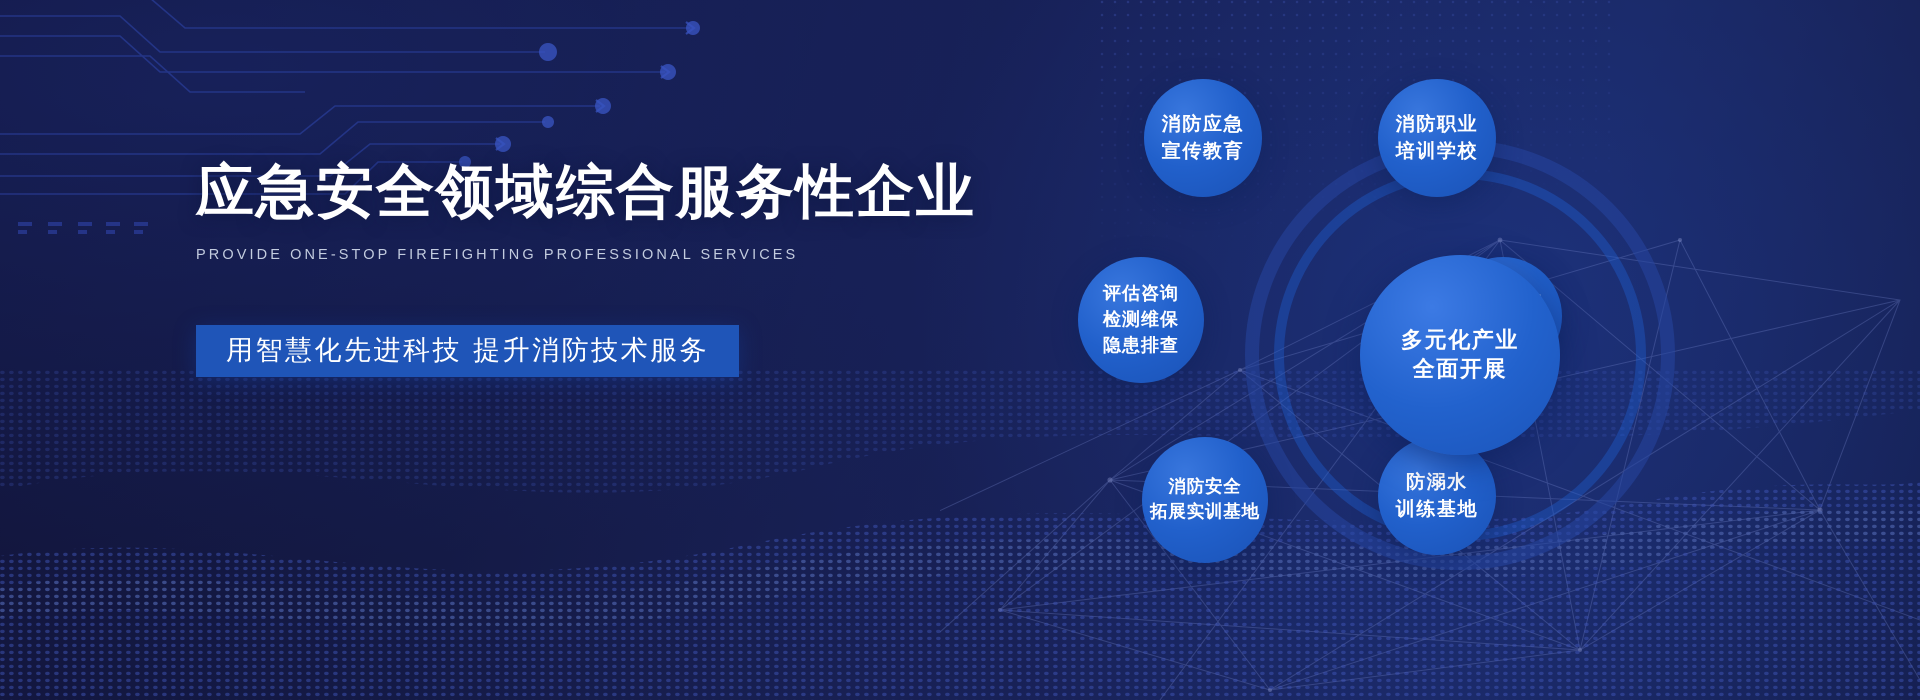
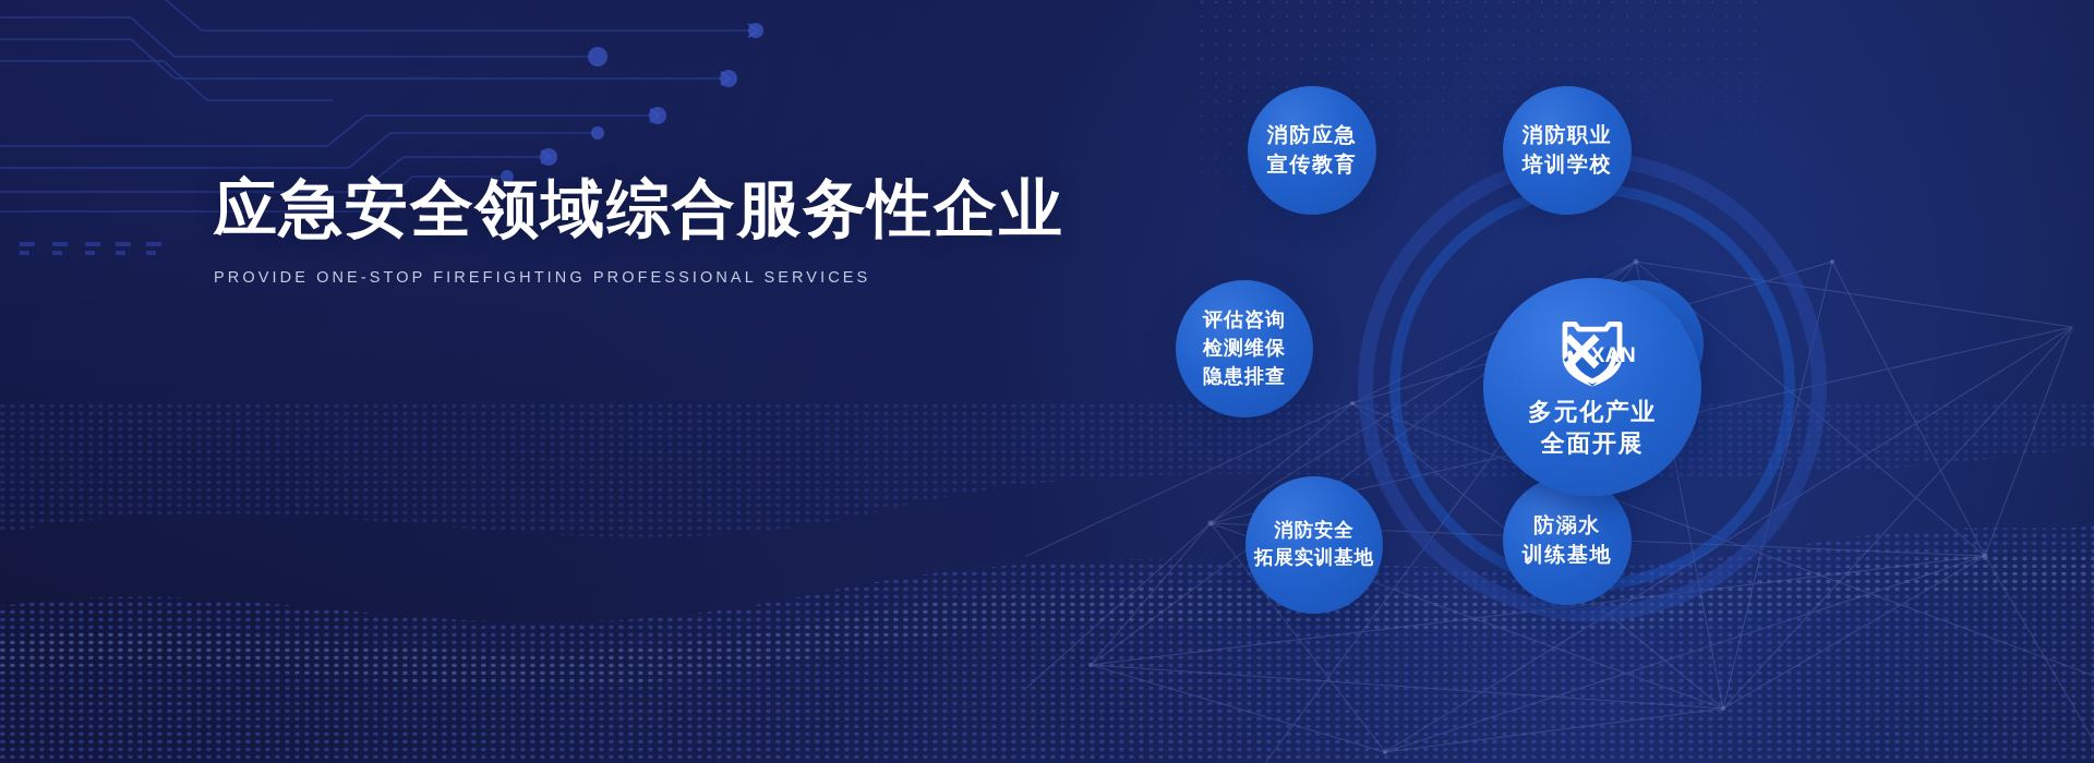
  应急安全领域综合服务性企业
  PROVIDE ONE-STOP FIREFIGHTING PROFESSIONAL SERVICES
- 用智慧化先进科技 提升消防技术服务
  消防应急
  宣传教育
  消防职业
  培训学校
  评估咨询
  检测维保
  隐患排查
  消防安全
  拓展实训基地
  防溺水
  训练基地
+ XAN
  多元化产业
  全面开展
